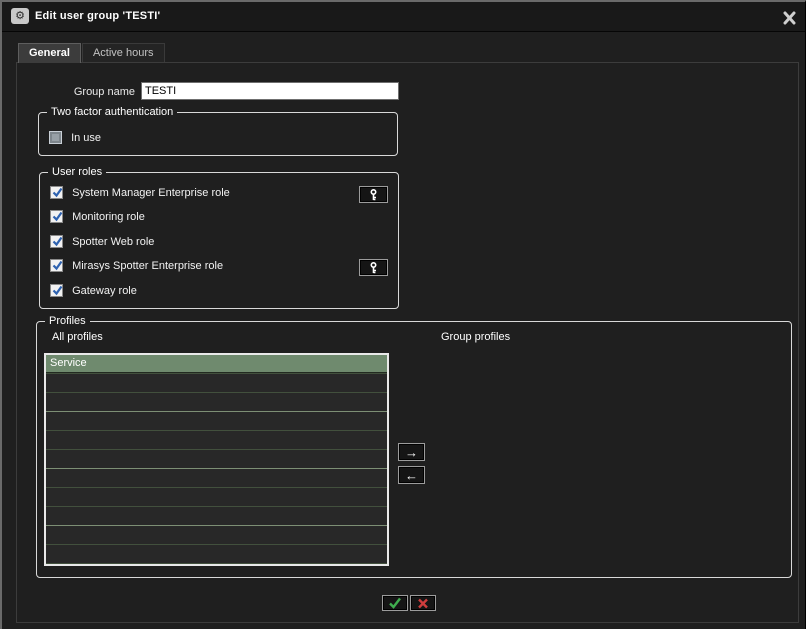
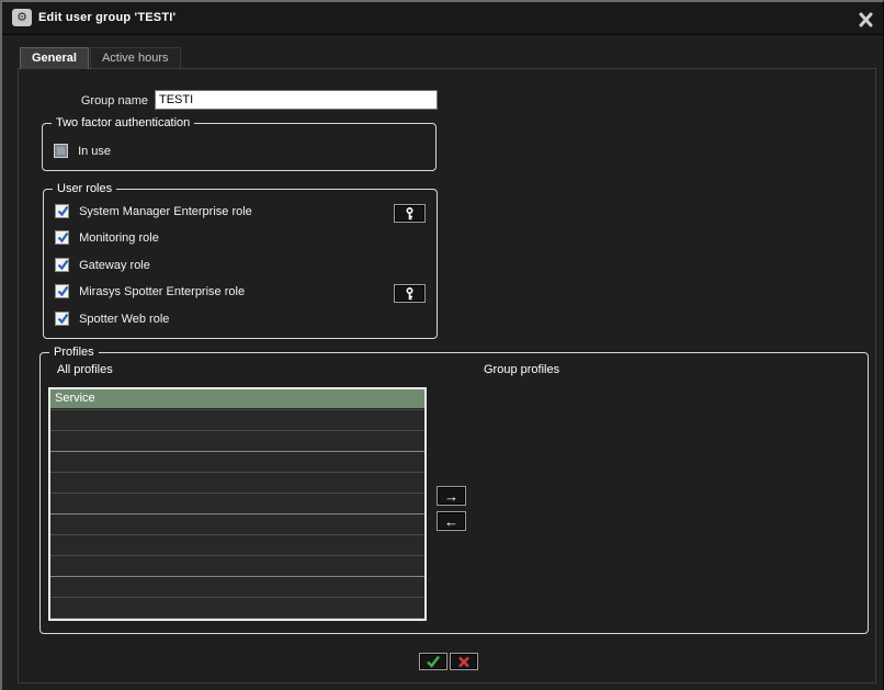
  ⚙
  Edit user group 'TESTI'
  General
  Active hours
  Group name
  TESTI
  Two factor authentication
  In use
  User roles
  System Manager Enterprise role
  Monitoring role
- Spotter Web role
+ Gateway role
  Mirasys Spotter Enterprise role
- Gateway role
+ Spotter Web role
  Profiles
  All profiles
  Service
  Group profiles
  →
  ←
